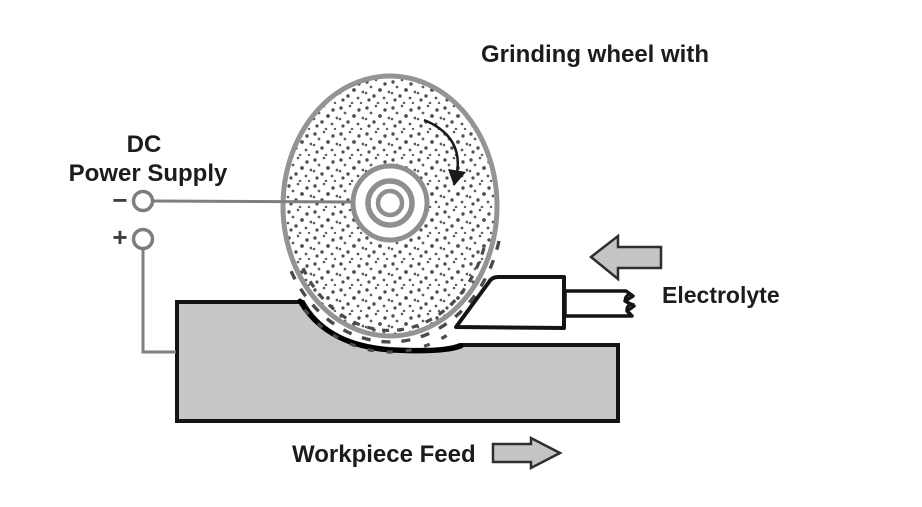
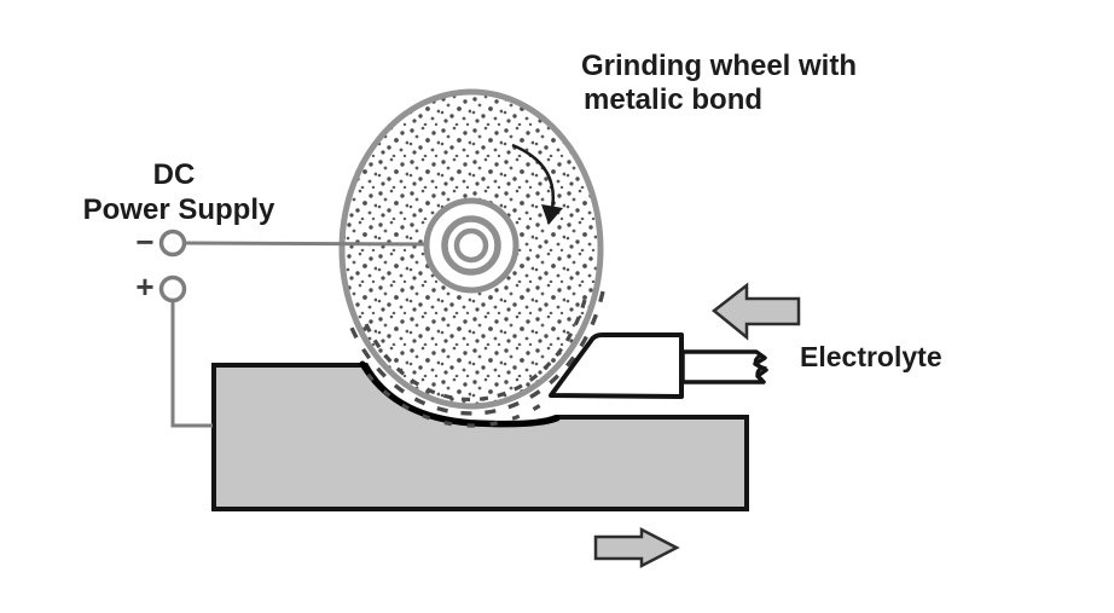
  −
  +
  Grinding wheel with
+ metalic bond
  DC
  Power Supply
  Electrolyte
- Workpiece Feed
